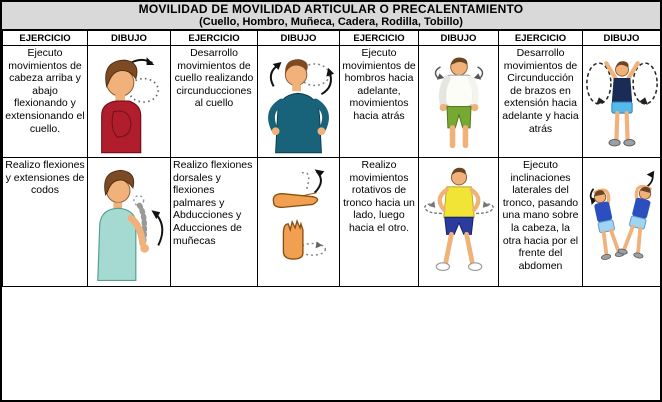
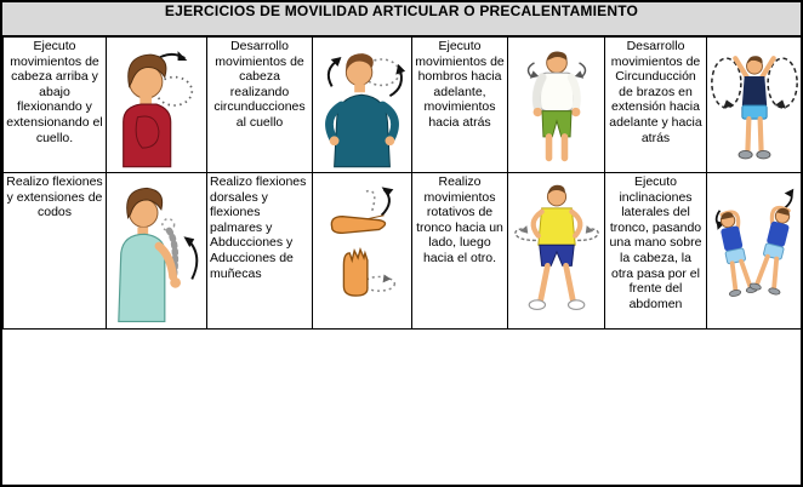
- MOVILIDAD DE MOVILIDAD ARTICULAR O PRECALENTAMIENTO
+ EJERCICIOS DE MOVILIDAD ARTICULAR O PRECALENTAMIENTO
- (Cuello, Hombro, Muñeca, Cadera, Rodilla, Tobillo)
- EJERCICIO	DIBUJO	EJERCICIO	DIBUJO	EJERCICIO	DIBUJO	EJERCICIO	DIBUJO
- Ejecuto movimientos de cabeza arriba y abajo flexionando y extensionando el cuello.		Desarrollo movimientos de cuello realizando circunducciones al cuello		Ejecuto movimientos de hombros hacia adelante, movimientos hacia atrás		Desarrollo movimientos de Circunducción de brazos en extensión hacia adelante y hacia atrás
+ Ejecuto movimientos de cabeza arriba y abajo flexionando y extensionando el cuello.		Desarrollo movimientos de cabeza realizando circunducciones al cuello		Ejecuto movimientos de hombros hacia adelante, movimientos hacia atrás		Desarrollo movimientos de Circunducción de brazos en extensión hacia adelante y hacia atrás
- Realizo flexiones y extensiones de codos		Realizo flexiones dorsales y flexiones palmares y Abducciones y Aducciones de muñecas		Realizo movimientos rotativos de tronco hacia un lado, luego hacia el otro.		Ejecuto inclinaciones laterales del tronco, pasando una mano sobre la cabeza, la otra hacia por el frente del abdomen
+ Realizo flexiones y extensiones de codos		Realizo flexiones dorsales y flexiones palmares y Abducciones y Aducciones de muñecas		Realizo movimientos rotativos de tronco hacia un lado, luego hacia el otro.		Ejecuto inclinaciones laterales del tronco, pasando una mano sobre la cabeza, la otra pasa por el frente del abdomen
